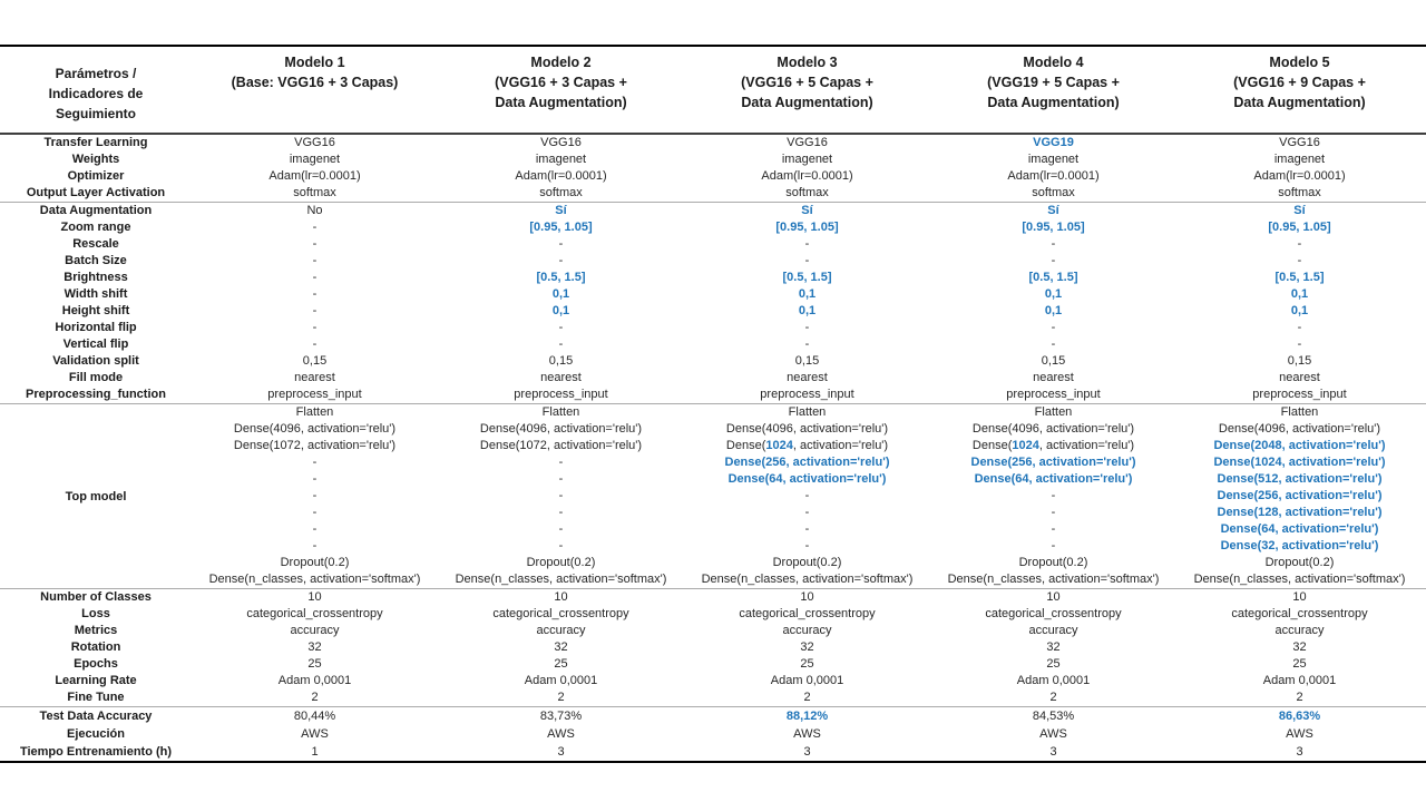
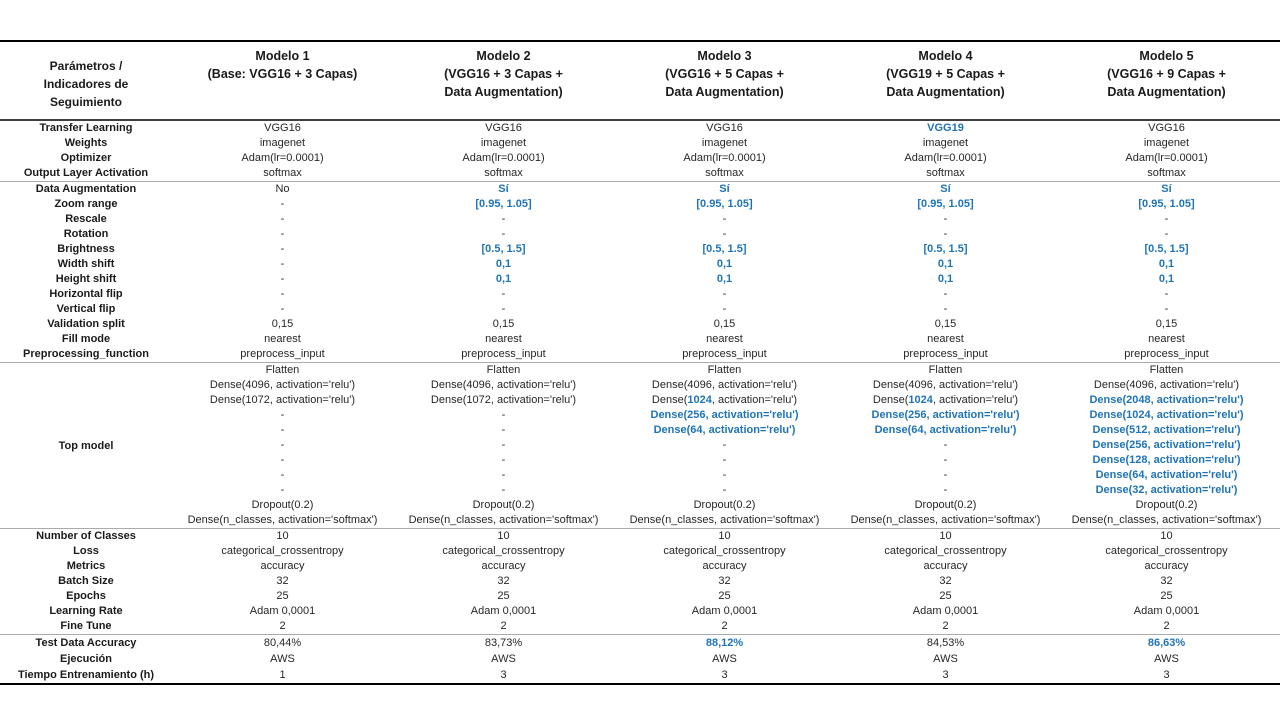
  Parámetros /
  Indicadores de
  Seguimiento
  Modelo 1
  (Base: VGG16 + 3 Capas)
  Modelo 2
  (VGG16 + 3 Capas +
  Data Augmentation)
  Modelo 3
  (VGG16 + 5 Capas +
  Data Augmentation)
  Modelo 4
  (VGG19 + 5 Capas +
  Data Augmentation)
  Modelo 5
  (VGG16 + 9 Capas +
  Data Augmentation)
  Transfer Learning
  VGG16
  VGG16
  VGG16
  VGG19
  VGG16
  Weights
  imagenet
  imagenet
  imagenet
  imagenet
  imagenet
  Optimizer
  Adam(lr=0.0001)
  Adam(lr=0.0001)
  Adam(lr=0.0001)
  Adam(lr=0.0001)
  Adam(lr=0.0001)
  Output Layer Activation
  softmax
  softmax
  softmax
  softmax
  softmax
  Data Augmentation
  No
  Sí
  Sí
  Sí
  Sí
  Zoom range
  -
  [0.95, 1.05]
  [0.95, 1.05]
  [0.95, 1.05]
  [0.95, 1.05]
  Rescale
  -
  -
  -
  -
  -
- Batch Size
+ Rotation
  -
  -
  -
  -
  -
  Brightness
  -
  [0.5, 1.5]
  [0.5, 1.5]
  [0.5, 1.5]
  [0.5, 1.5]
  Width shift
  -
  0,1
  0,1
  0,1
  0,1
  Height shift
  -
  0,1
  0,1
  0,1
  0,1
  Horizontal flip
  -
  -
  -
  -
  -
  Vertical flip
  -
  -
  -
  -
  -
  Validation split
  0,15
  0,15
  0,15
  0,15
  0,15
  Fill mode
  nearest
  nearest
  nearest
  nearest
  nearest
  Preprocessing_function
  preprocess_input
  preprocess_input
  preprocess_input
  preprocess_input
  preprocess_input
  Top model
  Flatten
  Dense(4096, activation='relu')
  Dense(1072, activation='relu')
  -
  -
  -
  -
  -
  -
  Dropout(0.2)
  Dense(n_classes, activation='softmax')
  Flatten
  Dense(4096, activation='relu')
  Dense(1072, activation='relu')
  -
  -
  -
  -
  -
  -
  Dropout(0.2)
  Dense(n_classes, activation='softmax')
  Flatten
  Dense(4096, activation='relu')
  Dense(1024, activation='relu')
  Dense(256, activation='relu')
  Dense(64, activation='relu')
  -
  -
  -
  -
  Dropout(0.2)
  Dense(n_classes, activation='softmax')
  Flatten
  Dense(4096, activation='relu')
  Dense(1024, activation='relu')
  Dense(256, activation='relu')
  Dense(64, activation='relu')
  -
  -
  -
  -
  Dropout(0.2)
  Dense(n_classes, activation='softmax')
  Flatten
  Dense(4096, activation='relu')
  Dense(2048, activation='relu')
  Dense(1024, activation='relu')
  Dense(512, activation='relu')
  Dense(256, activation='relu')
  Dense(128, activation='relu')
  Dense(64, activation='relu')
  Dense(32, activation='relu')
  Dropout(0.2)
  Dense(n_classes, activation='softmax')
  Number of Classes
  10
  10
  10
  10
  10
  Loss
  categorical_crossentropy
  categorical_crossentropy
  categorical_crossentropy
  categorical_crossentropy
  categorical_crossentropy
  Metrics
  accuracy
  accuracy
  accuracy
  accuracy
  accuracy
- Rotation
+ Batch Size
  32
  32
  32
  32
  32
  Epochs
  25
  25
  25
  25
  25
  Learning Rate
  Adam 0,0001
  Adam 0,0001
  Adam 0,0001
  Adam 0,0001
  Adam 0,0001
  Fine Tune
  2
  2
  2
  2
  2
  Test Data Accuracy
  80,44%
  83,73%
  88,12%
  84,53%
  86,63%
  Ejecución
  AWS
  AWS
  AWS
  AWS
  AWS
  Tiempo Entrenamiento (h)
  1
  3
  3
  3
  3
